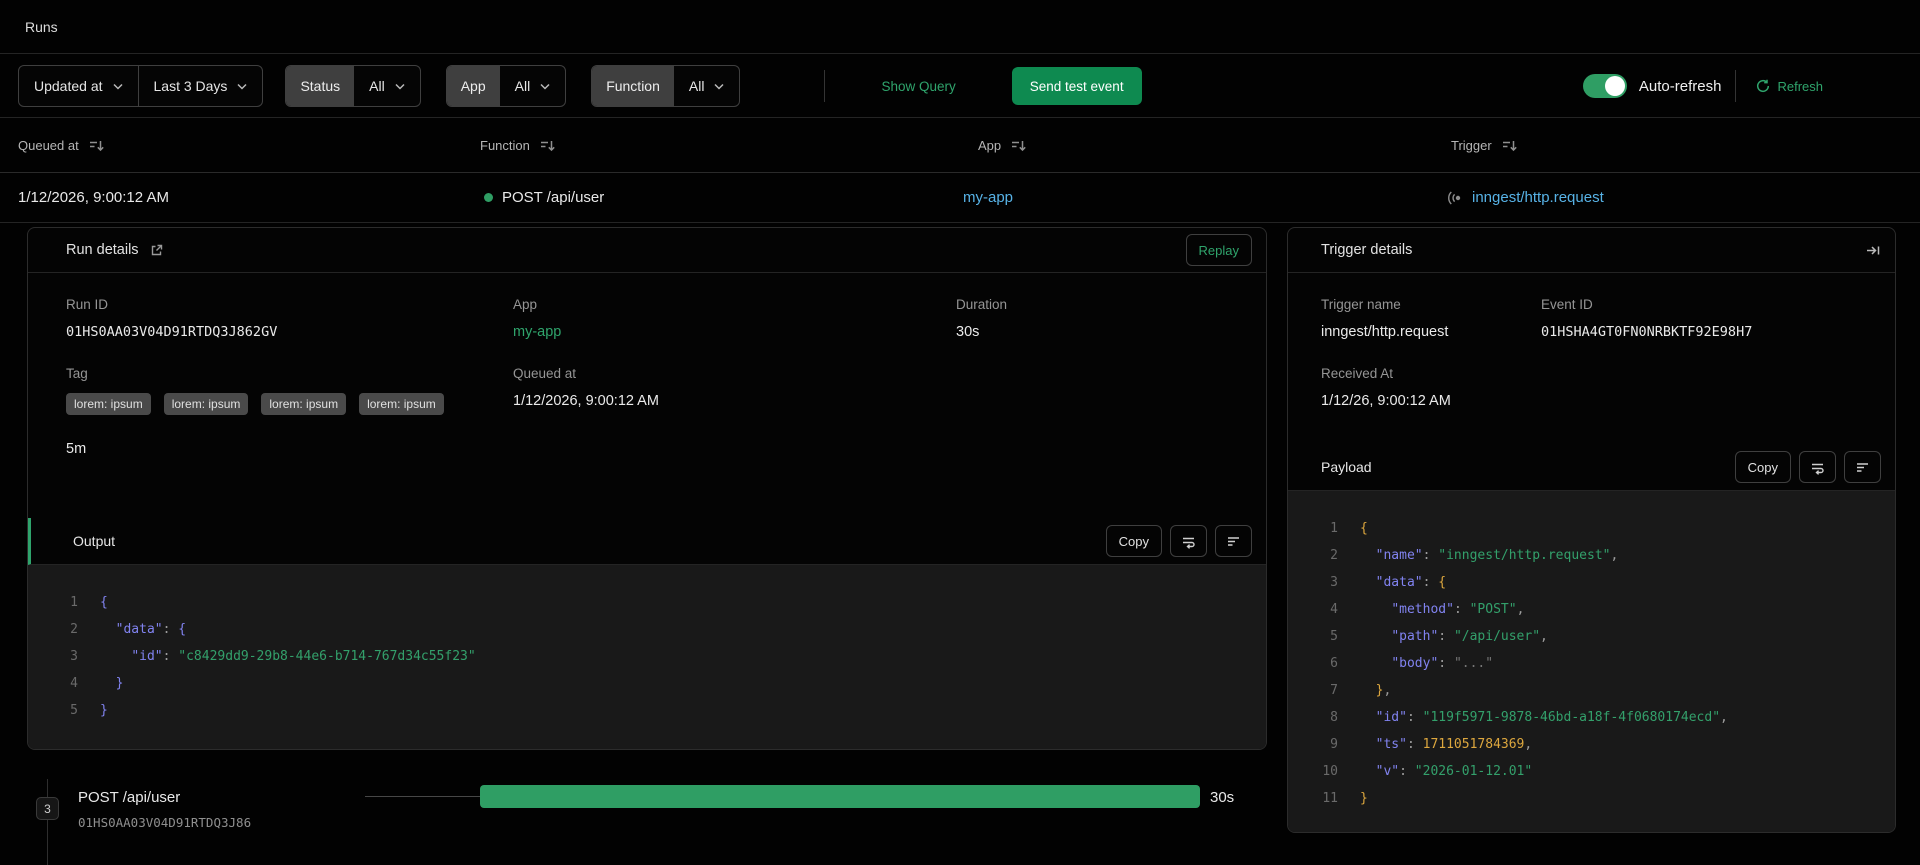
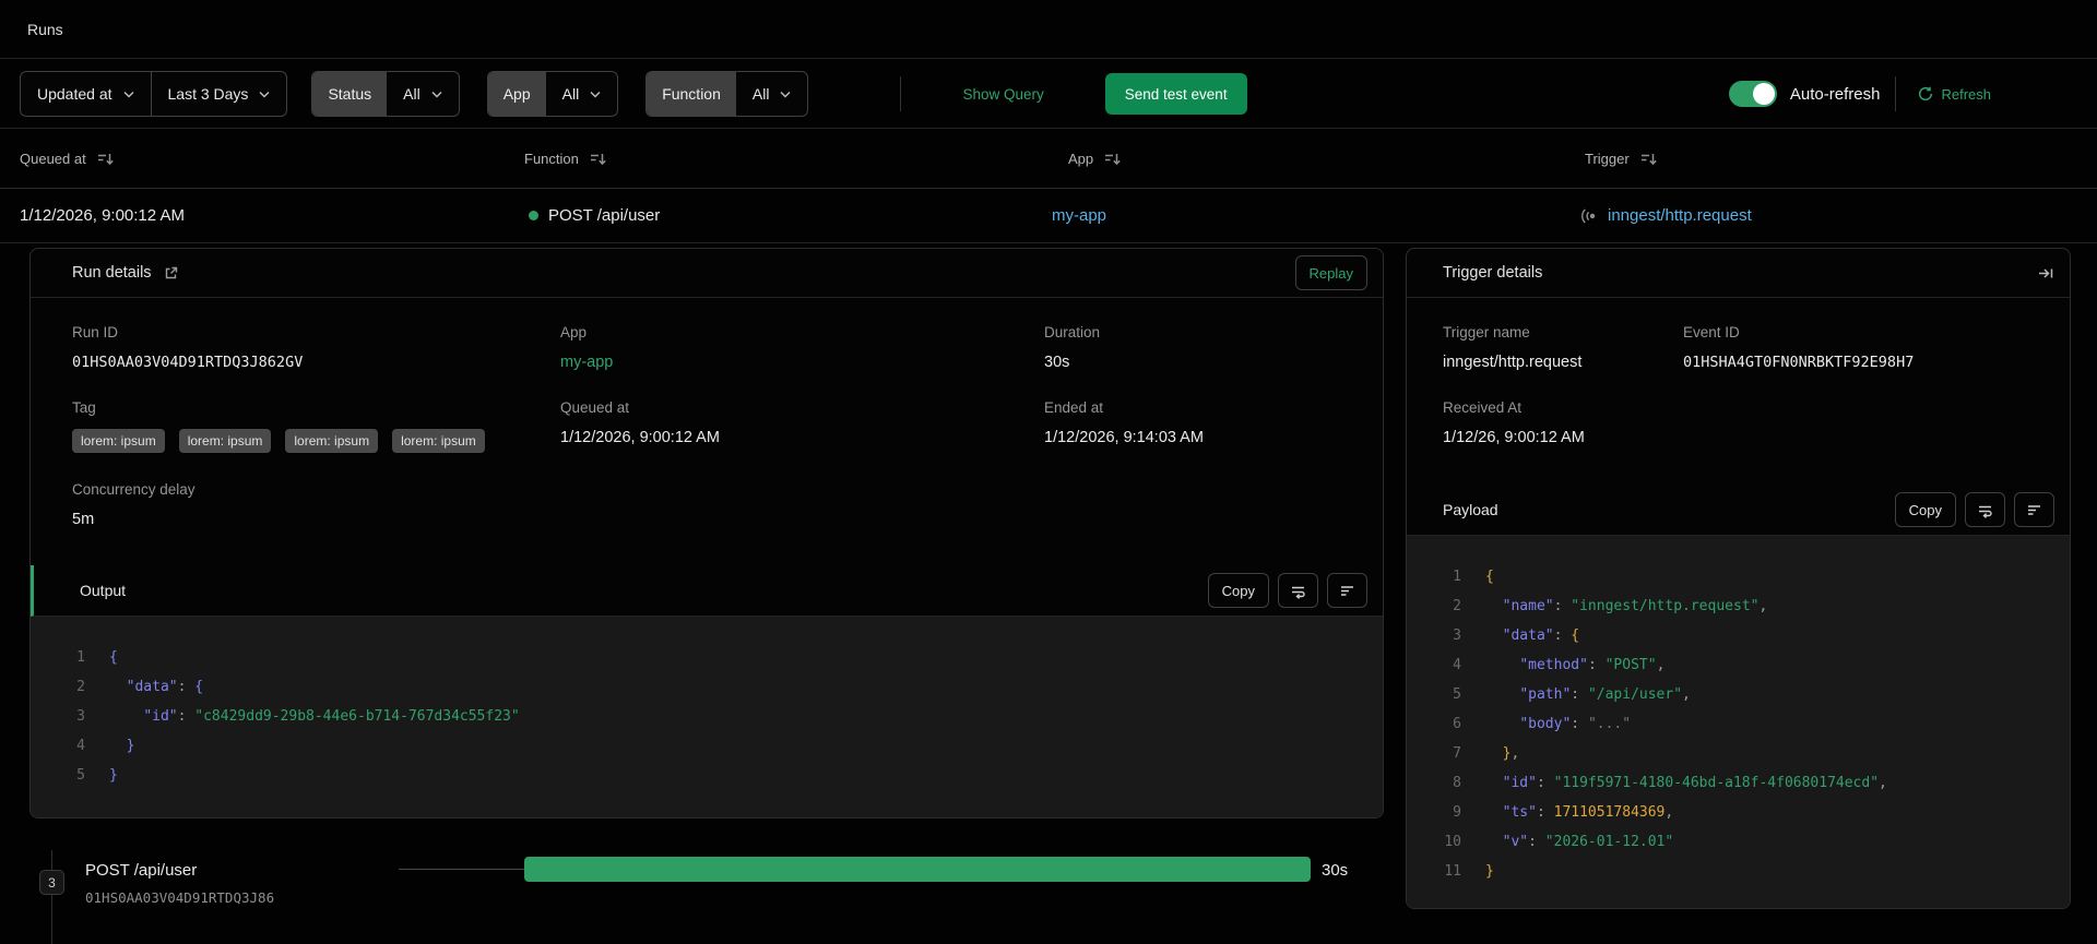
  Runs
  Updated at
  Last 3 Days
  Status
  All
  App
  All
  Function
  All
  Show Query
  Send test event
  Auto-refresh
  Refresh
  Queued at
  Function
  App
  Trigger
  1/12/2026, 9:00:12 AM
  POST /api/user
  my-app
  inngest/http.request
  Run details
  Replay
  Run ID
  01HS0AA03V04D91RTDQ3J862GV
  Tag
  lorem: ipsum
  lorem: ipsum
  lorem: ipsum
  lorem: ipsum
+ Concurrency delay
  5m
  App
  my-app
  Queued at
  1/12/2026, 9:00:12 AM
  Duration
  30s
+ Ended at
+ 1/12/2026, 9:14:03 AM
  Output
  Copy
  1
  {
  2
  "data": {
  3
  "id": "c8429dd9-29b8-44e6-b714-767d34c55f23"
  4
  }
  5
  }
  Trigger details
  Trigger name
  inngest/http.request
  Received At
  1/12/26, 9:00:12 AM
  Event ID
  01HSHA4GT0FN0NRBKTF92E98H7
  Payload
  Copy
  1
  {
  2
  "name": "inngest/http.request",
  3
  "data": {
  4
  "method": "POST",
  5
  "path": "/api/user",
  6
  "body": "..."
  7
  },
  8
- "id": "119f5971-9878-46bd-a18f-4f0680174ecd",
+ "id": "119f5971-4180-46bd-a18f-4f0680174ecd",
  9
  "ts": 1711051784369,
  10
  "v": "2026-01-12.01"
  11
  }
  3
  POST /api/user
  01HS0AA03V04D91RTDQ3J86
  30s
